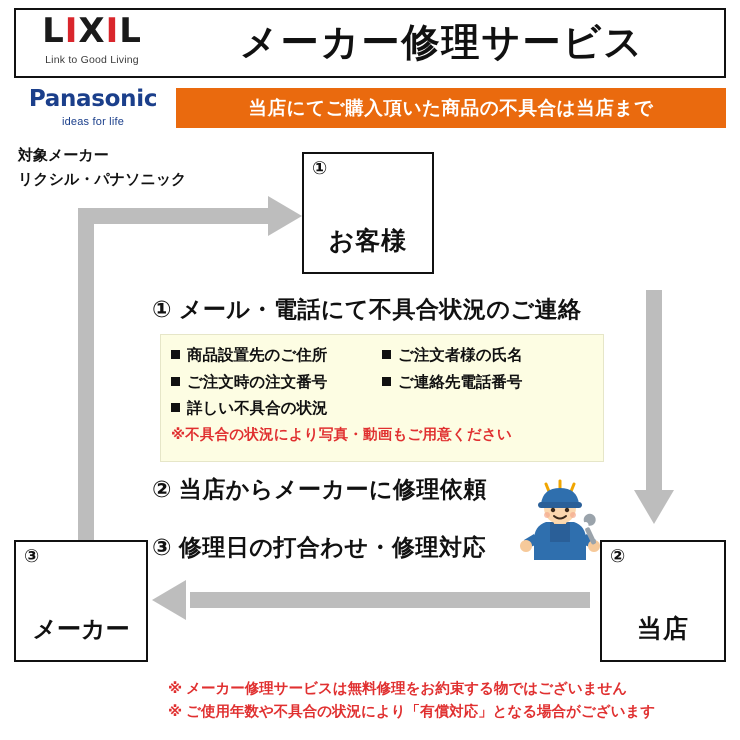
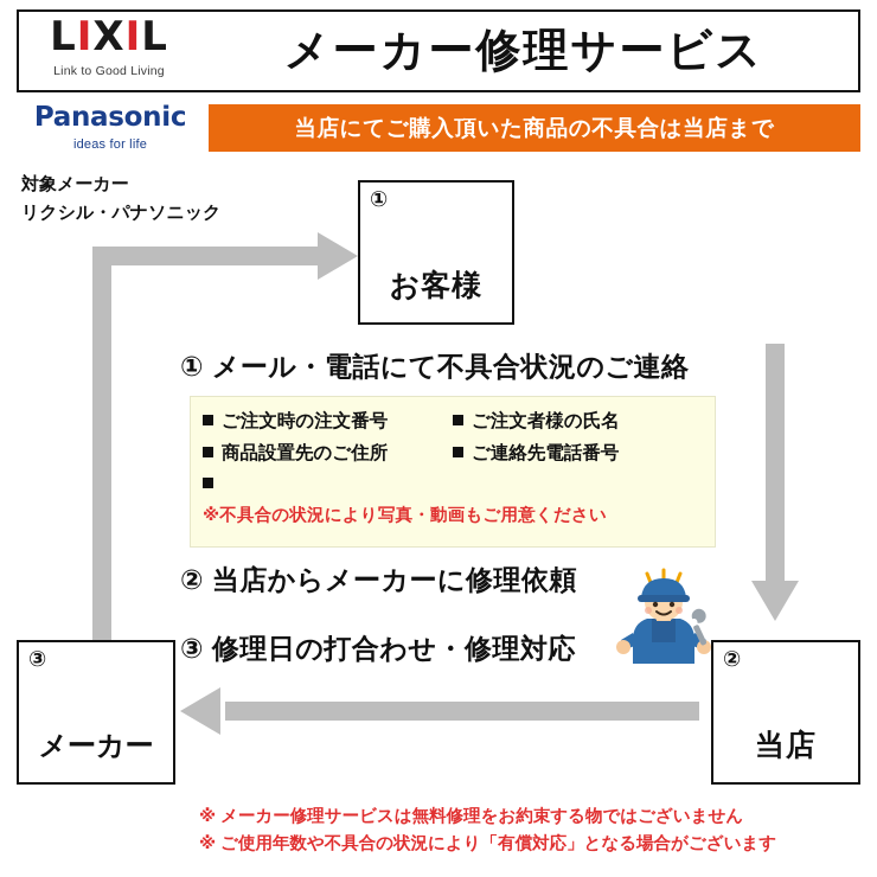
  LIXIL
  Link to Good Living
  メーカー修理サービス
  Panasonic
  ideas for life
  当店にてご購入頂いた商品の不具合は当店まで
  対象メーカー
  リクシル・パナソニック
  ①
  お客様
  ②
  当店
  ③
  メーカー
  ① メール・電話にて不具合状況のご連絡
- 商品設置先のご住所
+ ご注文時の注文番号
  ご注文者様の氏名
- ご注文時の注文番号
+ 商品設置先のご住所
  ご連絡先電話番号
- 詳しい不具合の状況
  ※不具合の状況により写真・動画もご用意ください
  ② 当店からメーカーに修理依頼
  ③ 修理日の打合わせ・修理対応
  ※ メーカー修理サービスは無料修理をお約束する物ではございません
  ※ ご使用年数や不具合の状況により「有償対応」となる場合がございます
